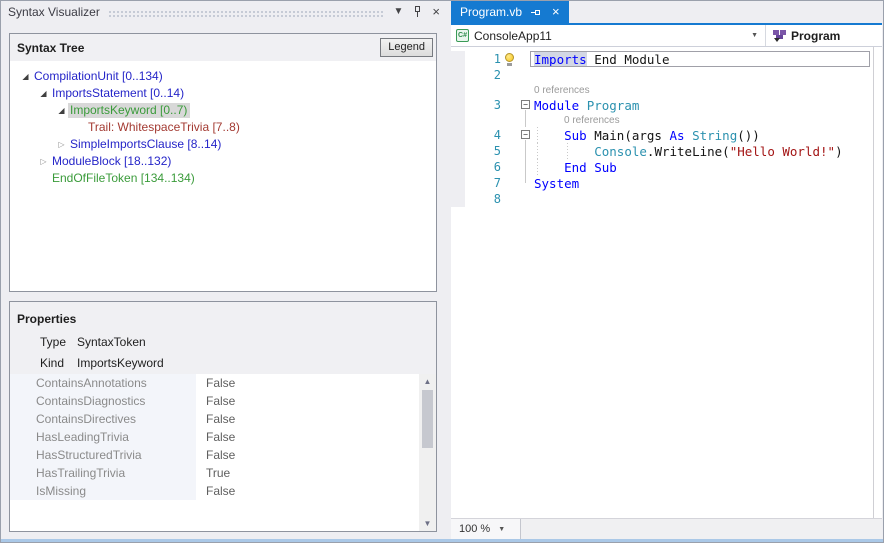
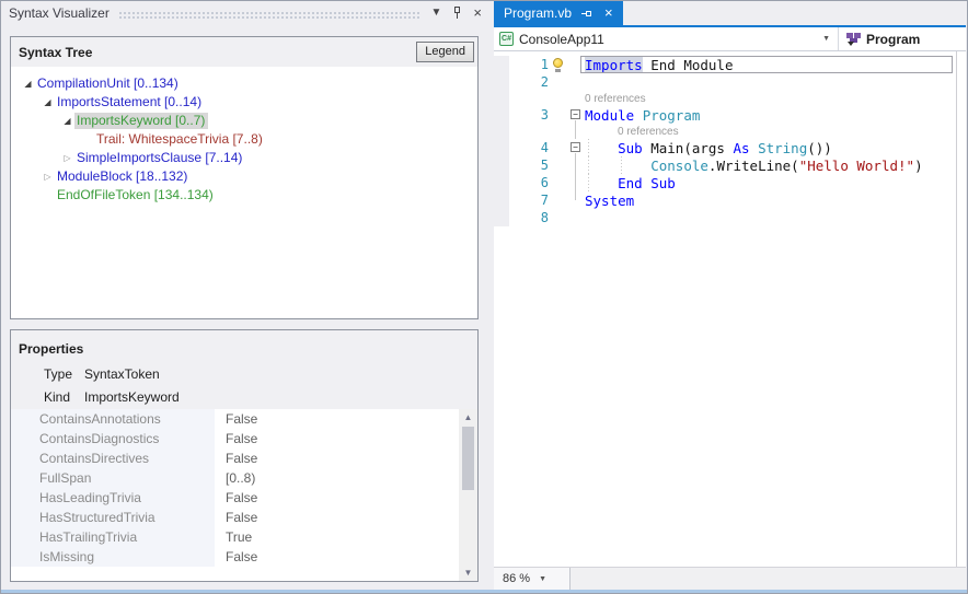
  Syntax Visualizer
  ▼
  ×
  Syntax Tree
  Legend
  ◢
  CompilationUnit [0..134)
  ◢
  ImportsStatement [0..14)
  ◢
  ImportsKeyword [0..7)
  Trail: WhitespaceTrivia [7..8)
  ▷
- SimpleImportsClause [8..14)
+ SimpleImportsClause [7..14)
  ▷
  ModuleBlock [18..132)
  EndOfFileToken [134..134)
  Properties
  Type
  SyntaxToken
  Kind
  ImportsKeyword
  ContainsAnnotations
  False
  ContainsDiagnostics
  False
  ContainsDirectives
  False
+ FullSpan
+ [0..8)
  HasLeadingTrivia
  False
  HasStructuredTrivia
  False
  HasTrailingTrivia
  True
  IsMissing
  False
  ▲
  ▼
  Program.vb
  ×
  ConsoleApp11
  Program
  1
  Imports
  End Module
  2
  0 references
  3
  −
  Module
  Program
  0 references
  4
  −
  Sub
  Main(args
  As
  String
  ())
  5
  Console
  .
  WriteLine
  (
  "Hello World!"
  )
  6
  End Sub
  7
  System
  8
- 100 %
+ 86 %
